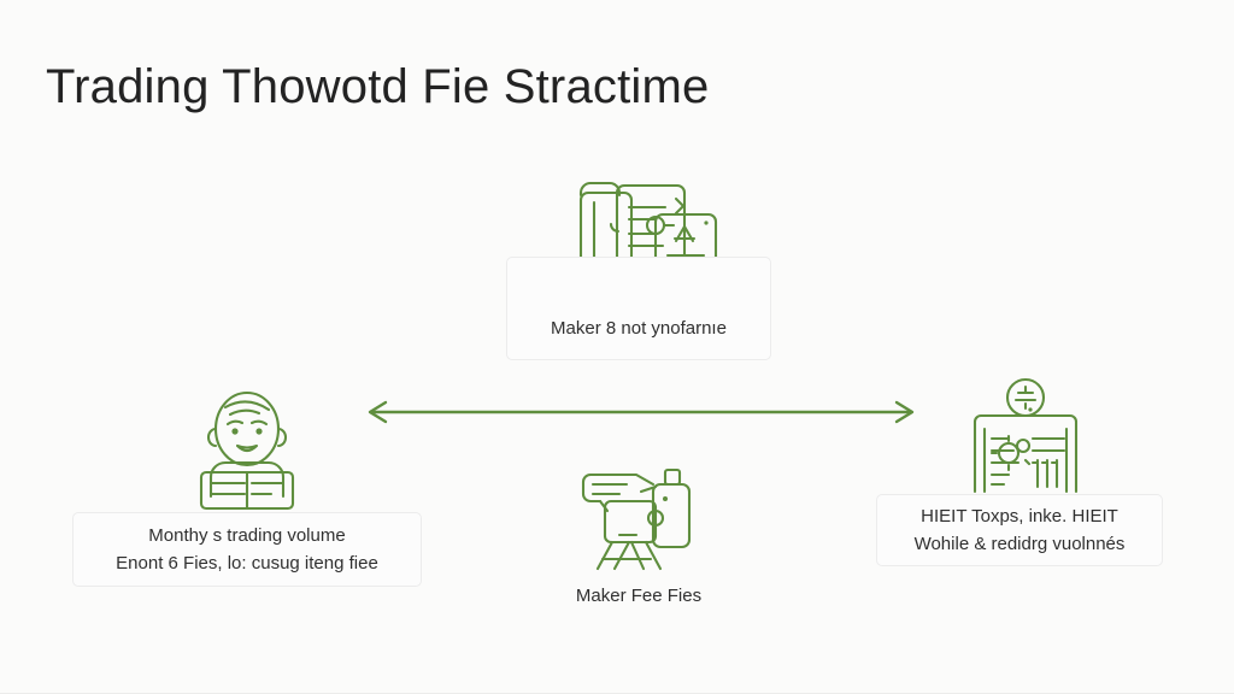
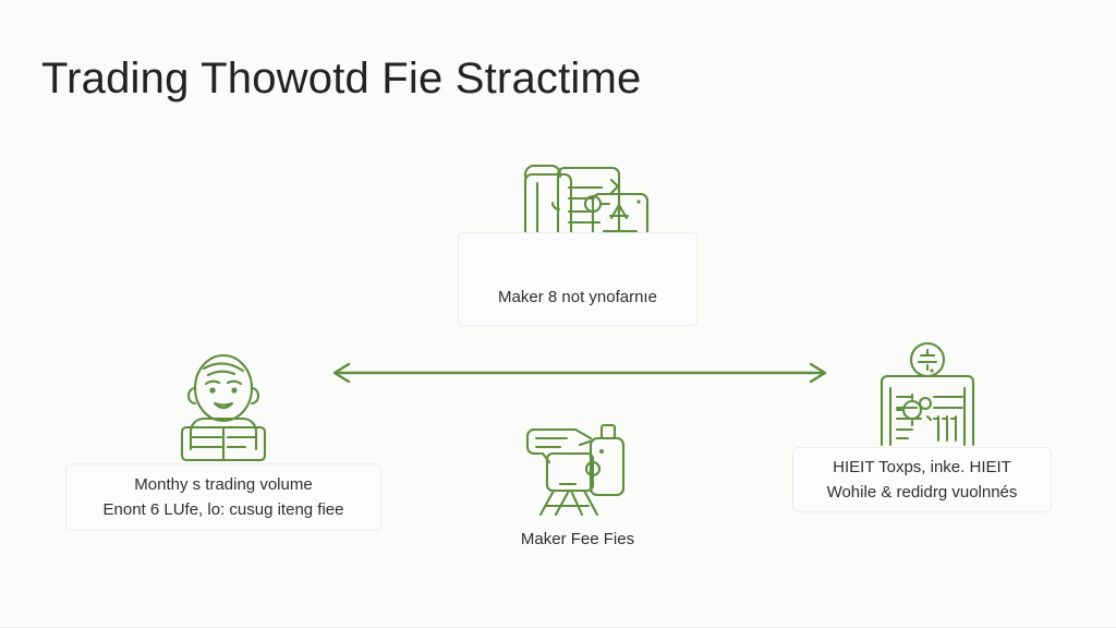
  Trading Thowotd Fie Stractime
  Maker 8 not ynofarnıe
  Monthy s trading volume
- Enont 6 Fies, lo: cusug iteng fiee
+ Enont 6 LUfe, lo: cusug iteng fiee
  HIEIT Toxps, inke. HIEIT
  Wohile & redidrg vuolnnés
  Maker Fee Fies
